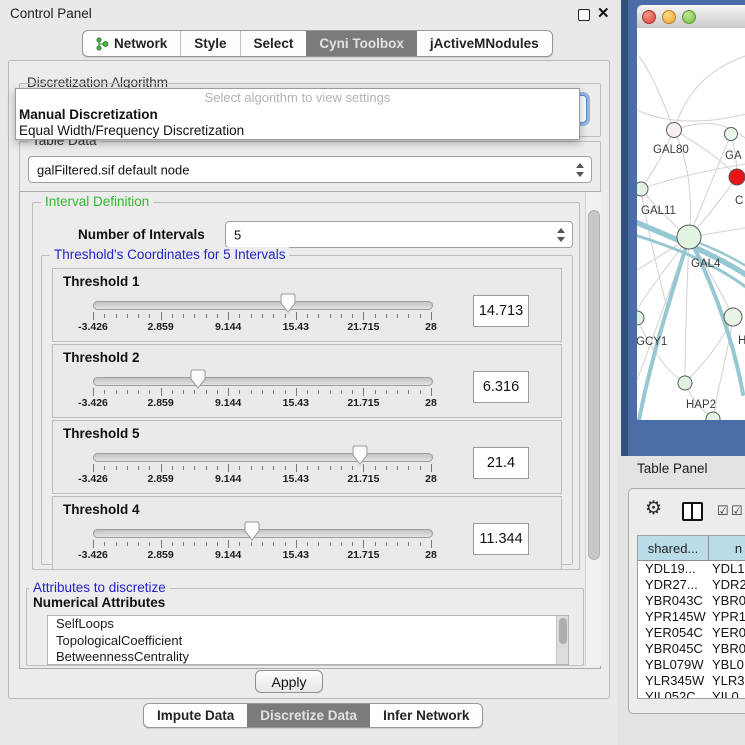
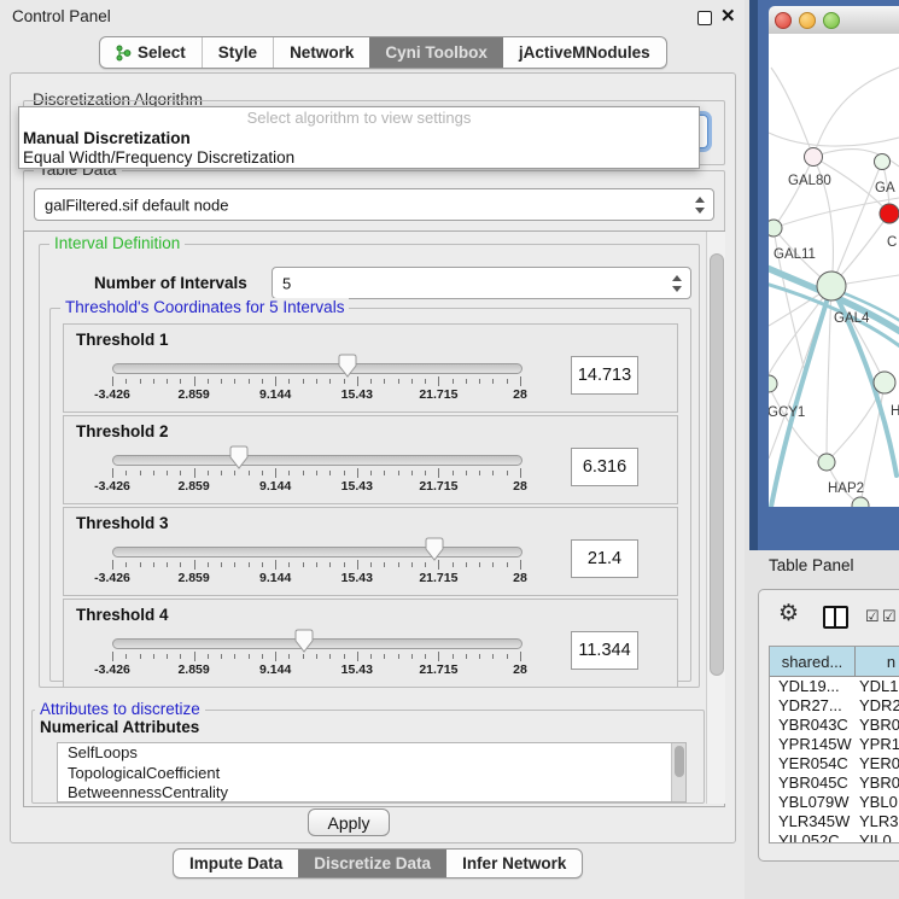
  Control Panel
  ✕
- Network
+ Select
  Style
- Select
+ Network
  Cyni Toolbox
  jActiveMNodules
  Discretization Algorithm
  Select algorithm to view settings
  Manual Discretization
  Equal Width/Frequency Discretization
  Table Data
  galFiltered.sif default node
  Interval Definition
  Number of Intervals
  5
  Threshold's Coordinates for 5 Intervals
  Threshold 1
  -3.426
  2.859
  9.144
  15.43
  21.715
  28
  14.713
  Threshold 2
  -3.426
  2.859
  9.144
  15.43
  21.715
  28
  6.316
- Threshold 5
+ Threshold 3
  -3.426
  2.859
  9.144
  15.43
  21.715
  28
  21.4
  Threshold 4
  -3.426
  2.859
  9.144
  15.43
  21.715
  28
  11.344
  Attributes to discretize
  Numerical Attributes
  SelfLoops
  TopologicalCoefficient
  BetweennessCentrality
  Apply
  Impute Data
  Discretize Data
  Infer Network
  GAL80
  GA
  C
  GAL11
  GAL4
  GCY1
  H
  HAP2
  Table Panel
  ⚙
  ☑
  ☑
  shared...
  n
  YDL19...
  YDL1
  YDR27...
  YDR2
  YBR043C
  YBR0
  YPR145W
  YPR1
  YER054C
  YER0
  YBR045C
  YBR0
  YBL079W
  YBL0
  YLR345W
  YLR3
  YIL052C
  YIL0
